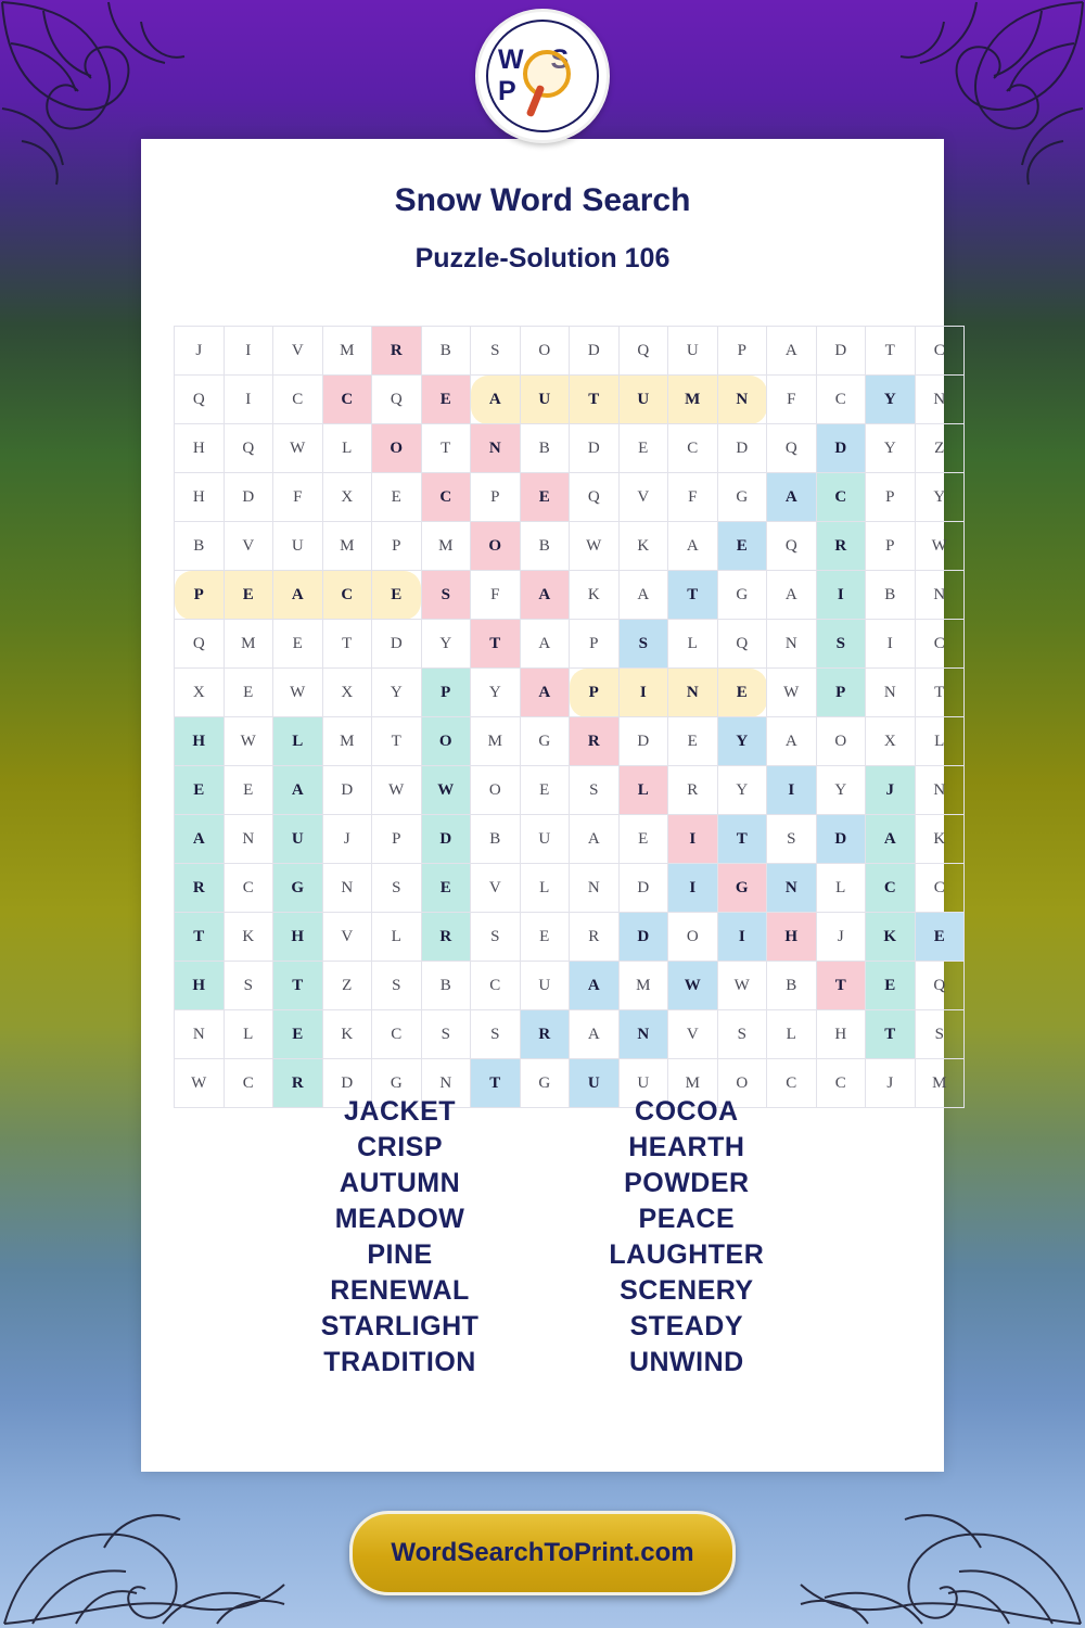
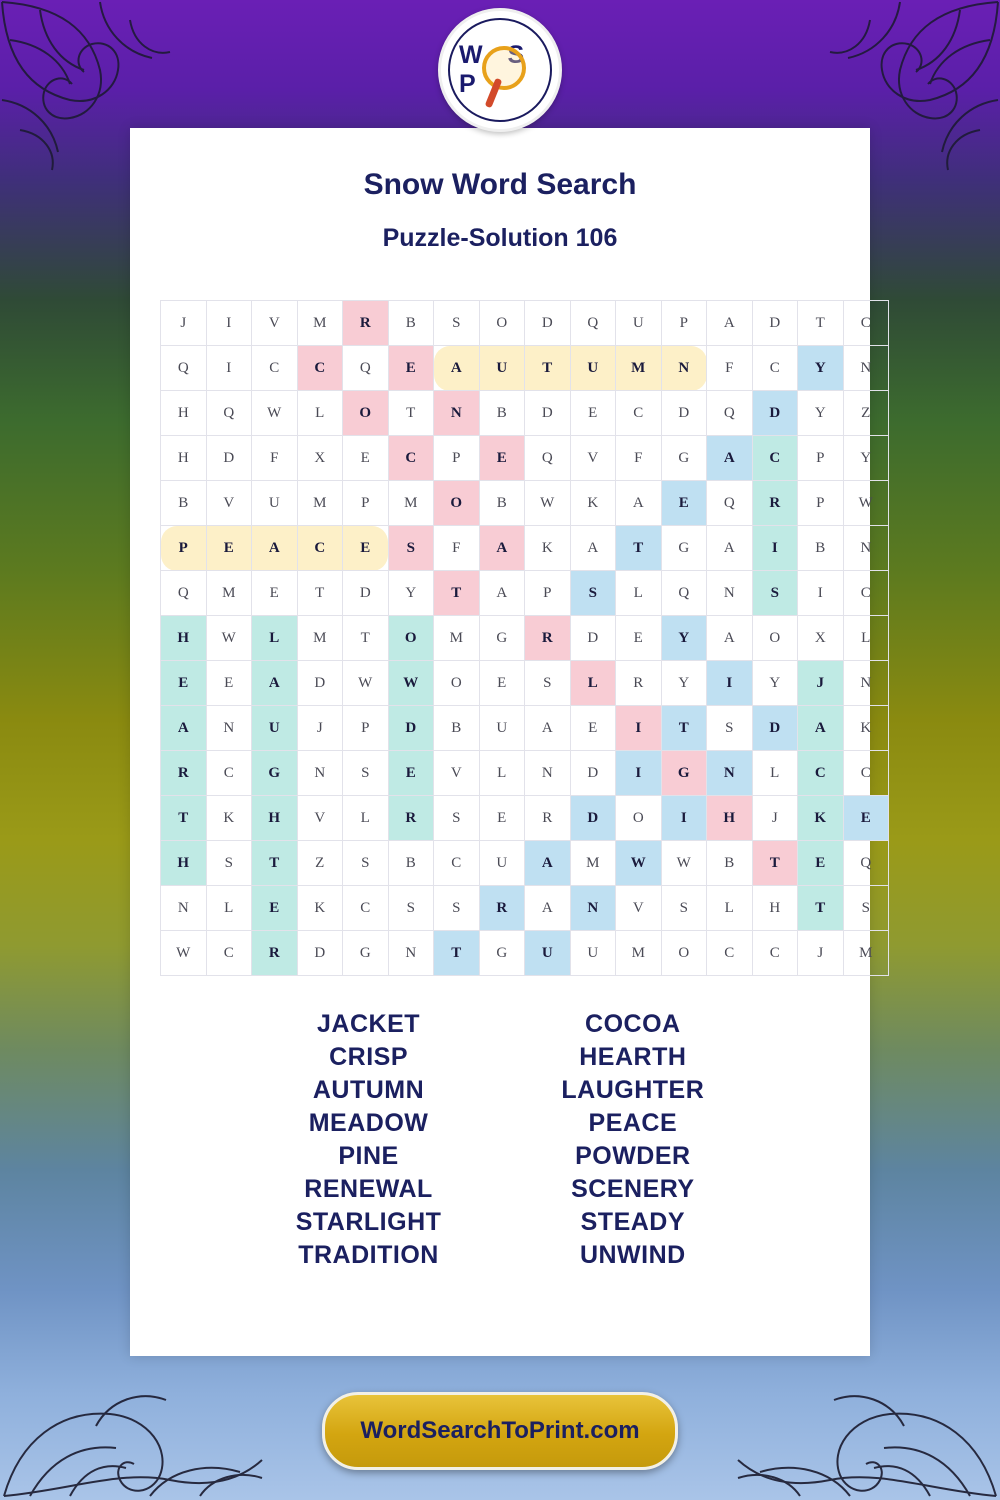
  W S P
  Snow Word Search
  Puzzle-Solution 106
  J	I	V	M	R	B	S	O	D	Q	U	P	A	D	T	C
  Q	I	C	C	Q	E	A	U	T	U	M	N	F	C	Y	N
  H	Q	W	L	O	T	N	B	D	E	C	D	Q	D	Y	Z
  H	D	F	X	E	C	P	E	Q	V	F	G	A	C	P	Y
  B	V	U	M	P	M	O	B	W	K	A	E	Q	R	P	W
  P	E	A	C	E	S	F	A	K	A	T	G	A	I	B	N
  Q	M	E	T	D	Y	T	A	P	S	L	Q	N	S	I	C
- X	E	W	X	Y	P	Y	A	P	I	N	E	W	P	N	T
  H	W	L	M	T	O	M	G	R	D	E	Y	A	O	X	L
  E	E	A	D	W	W	O	E	S	L	R	Y	I	Y	J	N
  A	N	U	J	P	D	B	U	A	E	I	T	S	D	A	K
  R	C	G	N	S	E	V	L	N	D	I	G	N	L	C	C
  T	K	H	V	L	R	S	E	R	D	O	I	H	J	K	E
  H	S	T	Z	S	B	C	U	A	M	W	W	B	T	E	Q
  N	L	E	K	C	S	S	R	A	N	V	S	L	H	T	S
  W	C	R	D	G	N	T	G	U	U	M	O	C	C	J	M
  JACKET
  CRISP
  AUTUMN
  MEADOW
  PINE
  RENEWAL
  STARLIGHT
  TRADITION
  COCOA
  HEARTH
- POWDER
+ LAUGHTER
  PEACE
- LAUGHTER
+ POWDER
  SCENERY
  STEADY
  UNWIND
  WordSearchToPrint.com
